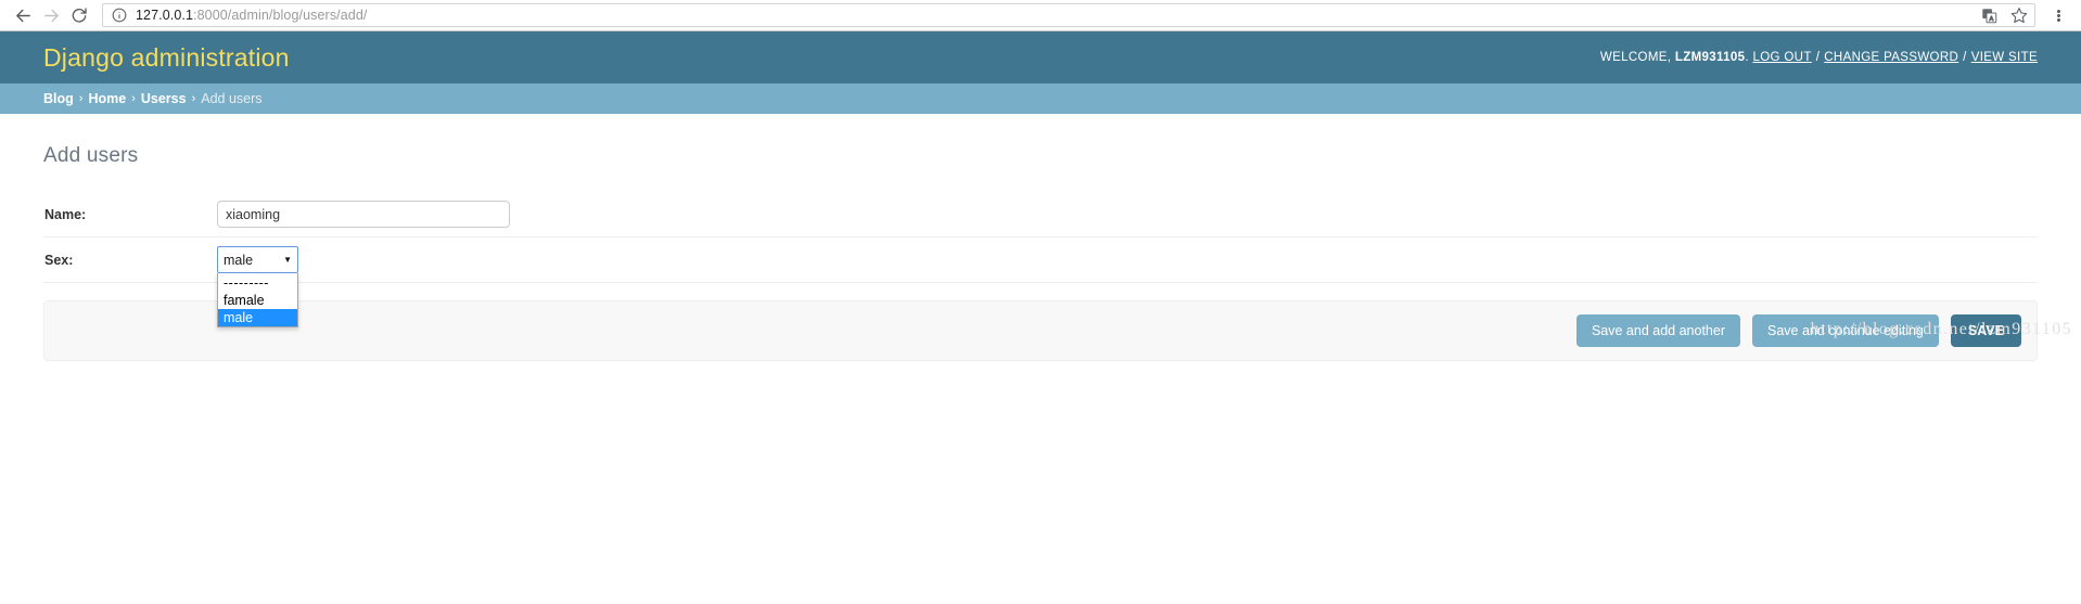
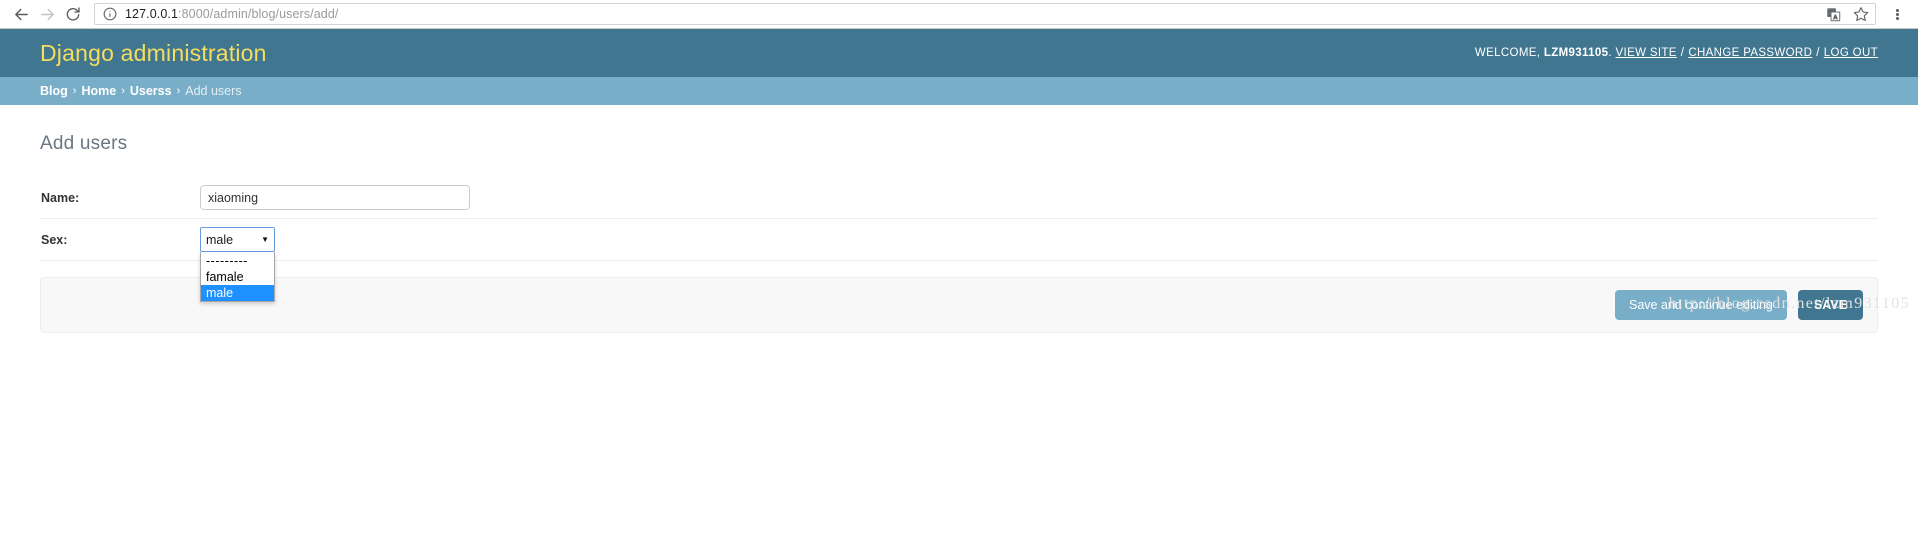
  127.0.0.1:8000/admin/blog/users/add/
  Django administration
  WELCOME,
  LZM931105
  .
- LOG OUT
+ VIEW SITE
  /
  CHANGE PASSWORD
  /
- VIEW SITE
+ LOG OUT
  Blog
  ›
  Home
  ›
  Userss
  ›
  Add users
  Add users
  Name:
  xiaoming
  Sex:
  male
  ▼
  ---------
  famale
  male
- Save and add another
  Save and continue editing
  SAVE
  http://blog.csdn.net/lzm931105
